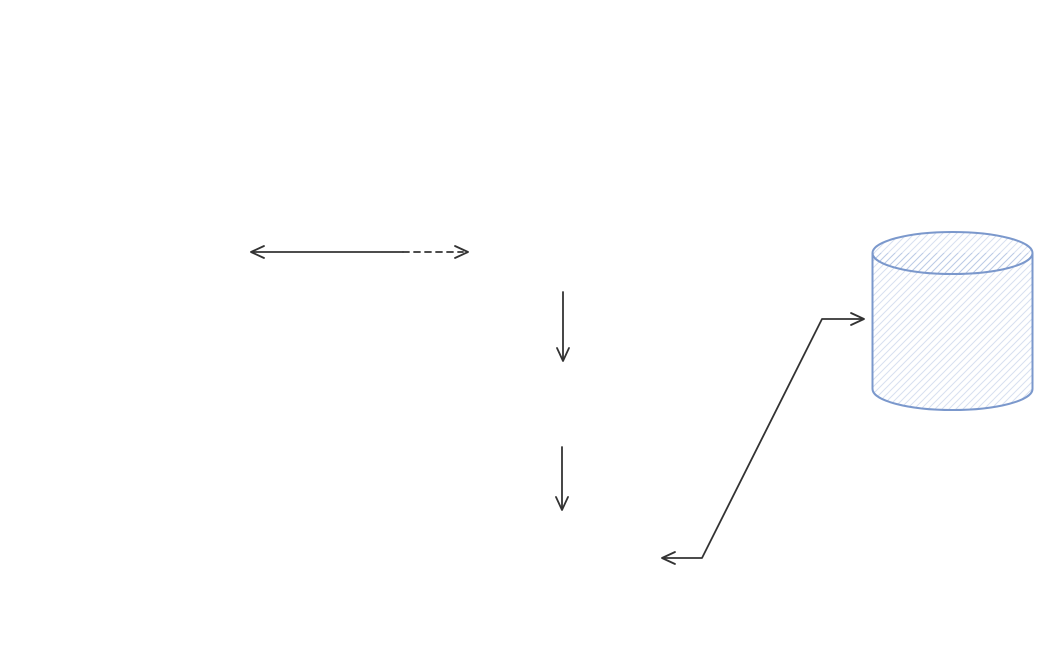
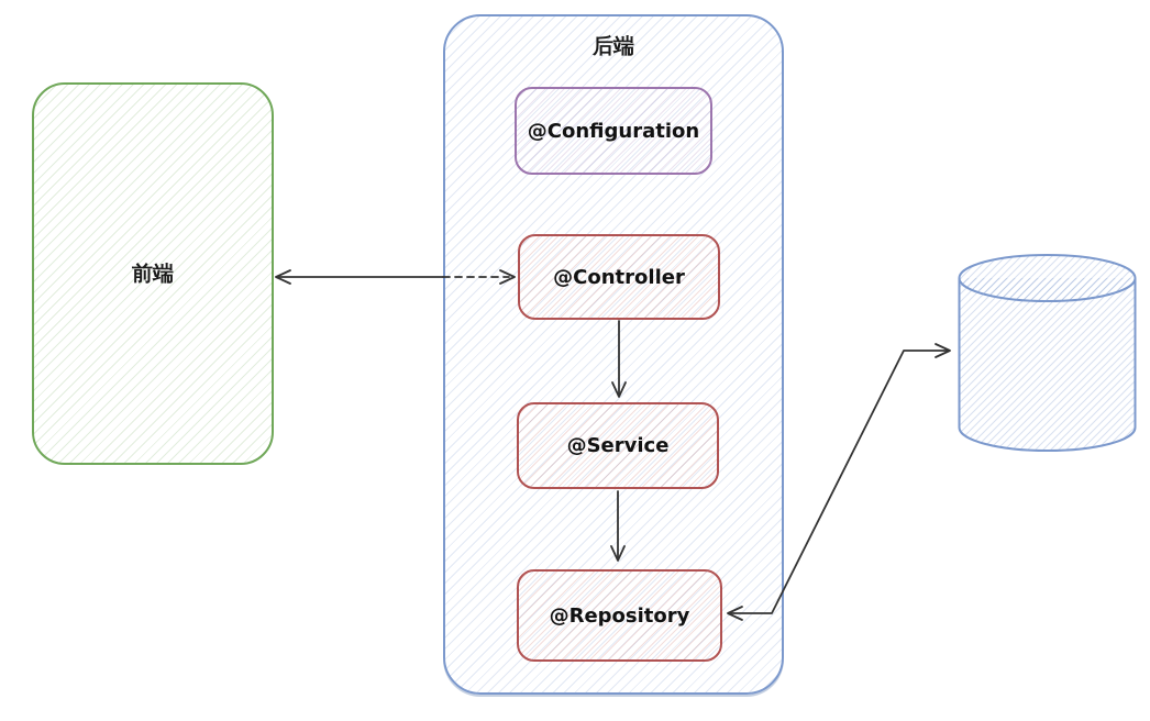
+ 前端
+ 后端
+ @Configuration
+ @Controller
+ @Service
+ @Repository
